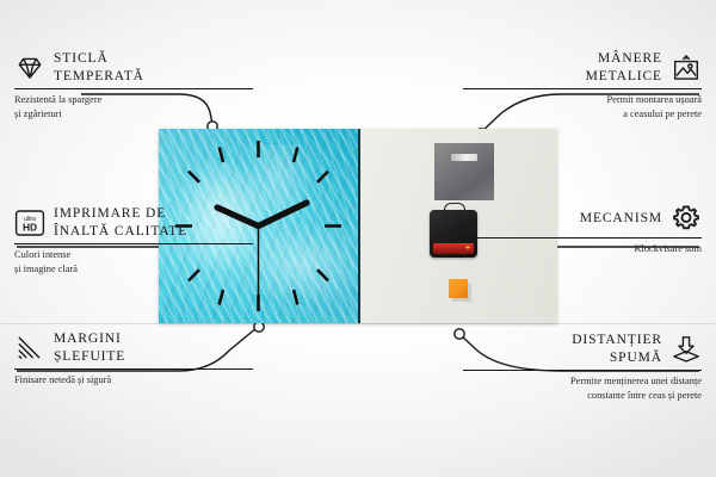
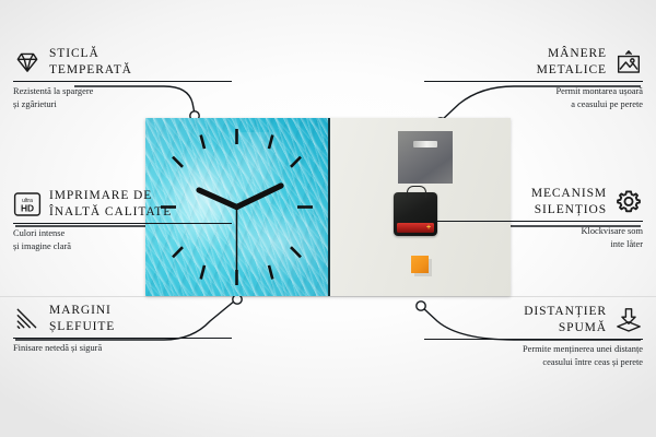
  STICLĂ
  TEMPERATĂ
  Rezistentă la spargere
  și zgârieturi
  HD
  IMPRIMARE DE
  ÎNALTĂ CALITATE
  Culori intense
  și imagine clară
  MARGINI
  ȘLEFUITE
  Finisare netedă și sigură
  MÂNERE
  METALICE
  Permit montarea ușoară
  a ceasului pe perete
  MECANISM
+ SILENȚIOS
  Klockvisare som
+ inte låter
  DISTANȚIER
  SPUMĂ
  Permite menținerea unei distanțe
- constante între ceas și perete
+ ceasului între ceas și perete
